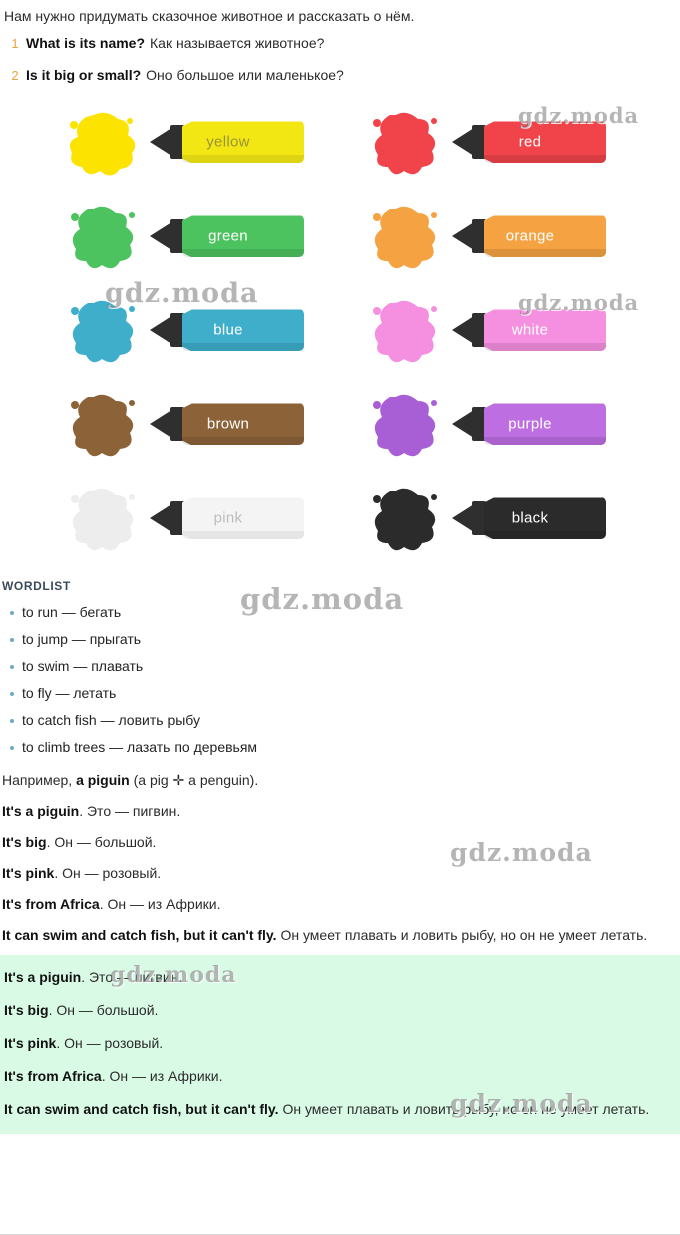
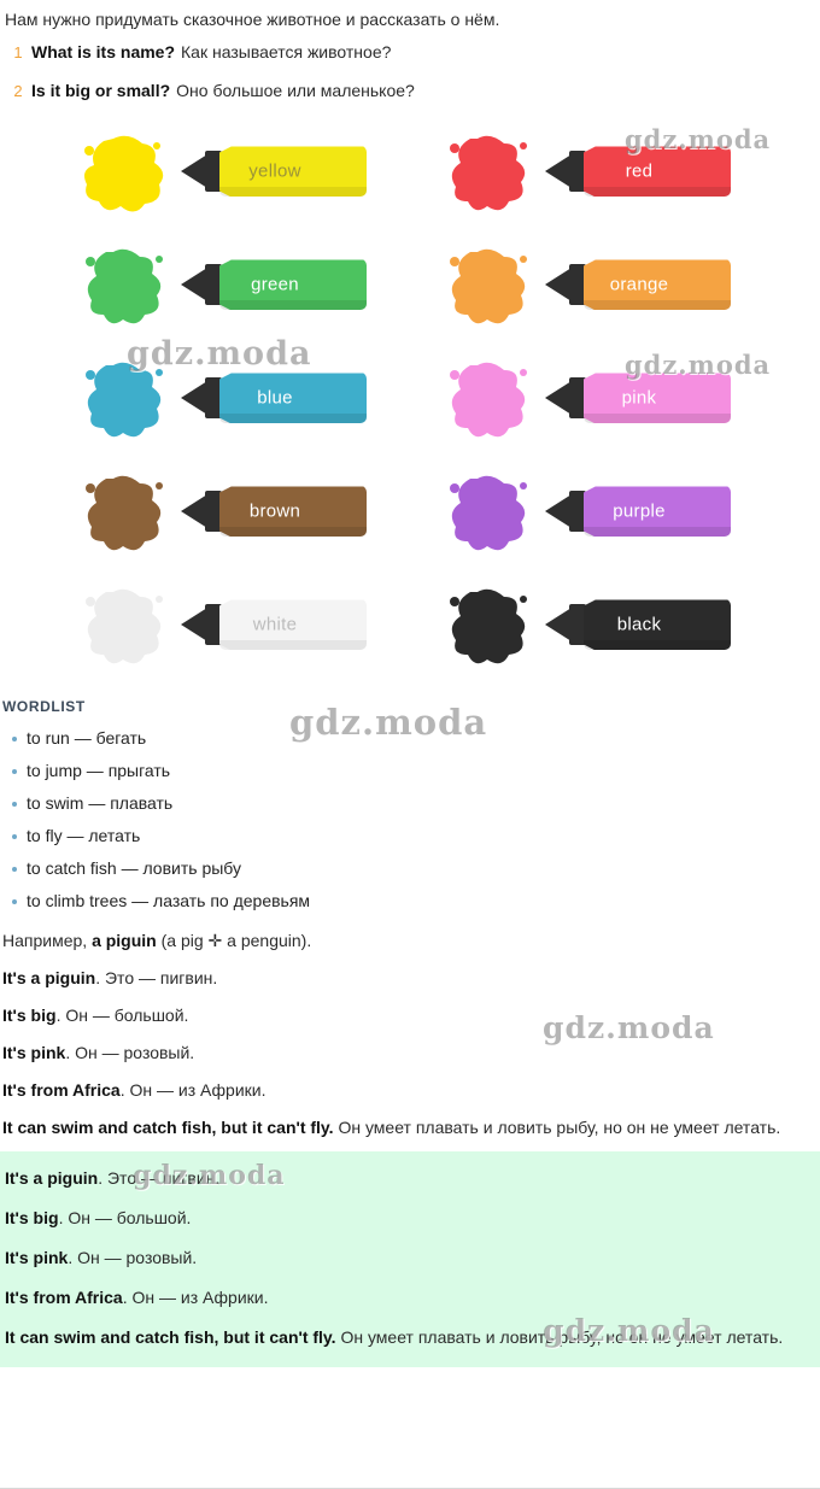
  Нам нужно придумать сказочное животное и рассказать о нём.
  1
  What is its name?
  Как называется животное?
  2
  Is it big or small?
  Оно большое или маленькое?
  yellow
  red
  green
  orange
  blue
- white
+ pink
  brown
  purple
- pink
+ white
  black
  WORDLIST
  to run — бегать
  to jump — прыгать
  to swim — плавать
  to fly — летать
  to catch fish — ловить рыбу
  to climb trees — лазать по деревьям
  Например, a piguin (a pig ✛ a penguin).
  It's a piguin. Это — пигвин.
  It's big. Он — большой.
  It's pink. Он — розовый.
  It's from Africa. Он — из Африки.
  It can swim and catch fish, but it can't fly. Он умеет плавать и ловить рыбу, но он не умеет летать.
  It's a piguin. Это — пигвин.
  It's big. Он — большой.
  It's pink. Он — розовый.
  It's from Africa. Он — из Африки.
  It can swim and catch fish, but it can't fly. Он умеет плавать и ловить рыбу, но он не умеет летать.
  gdz.moda
  gdz.moda
  gdz.moda
  gdz.moda
  gdz.moda
  gdz.moda
  gdz.moda
